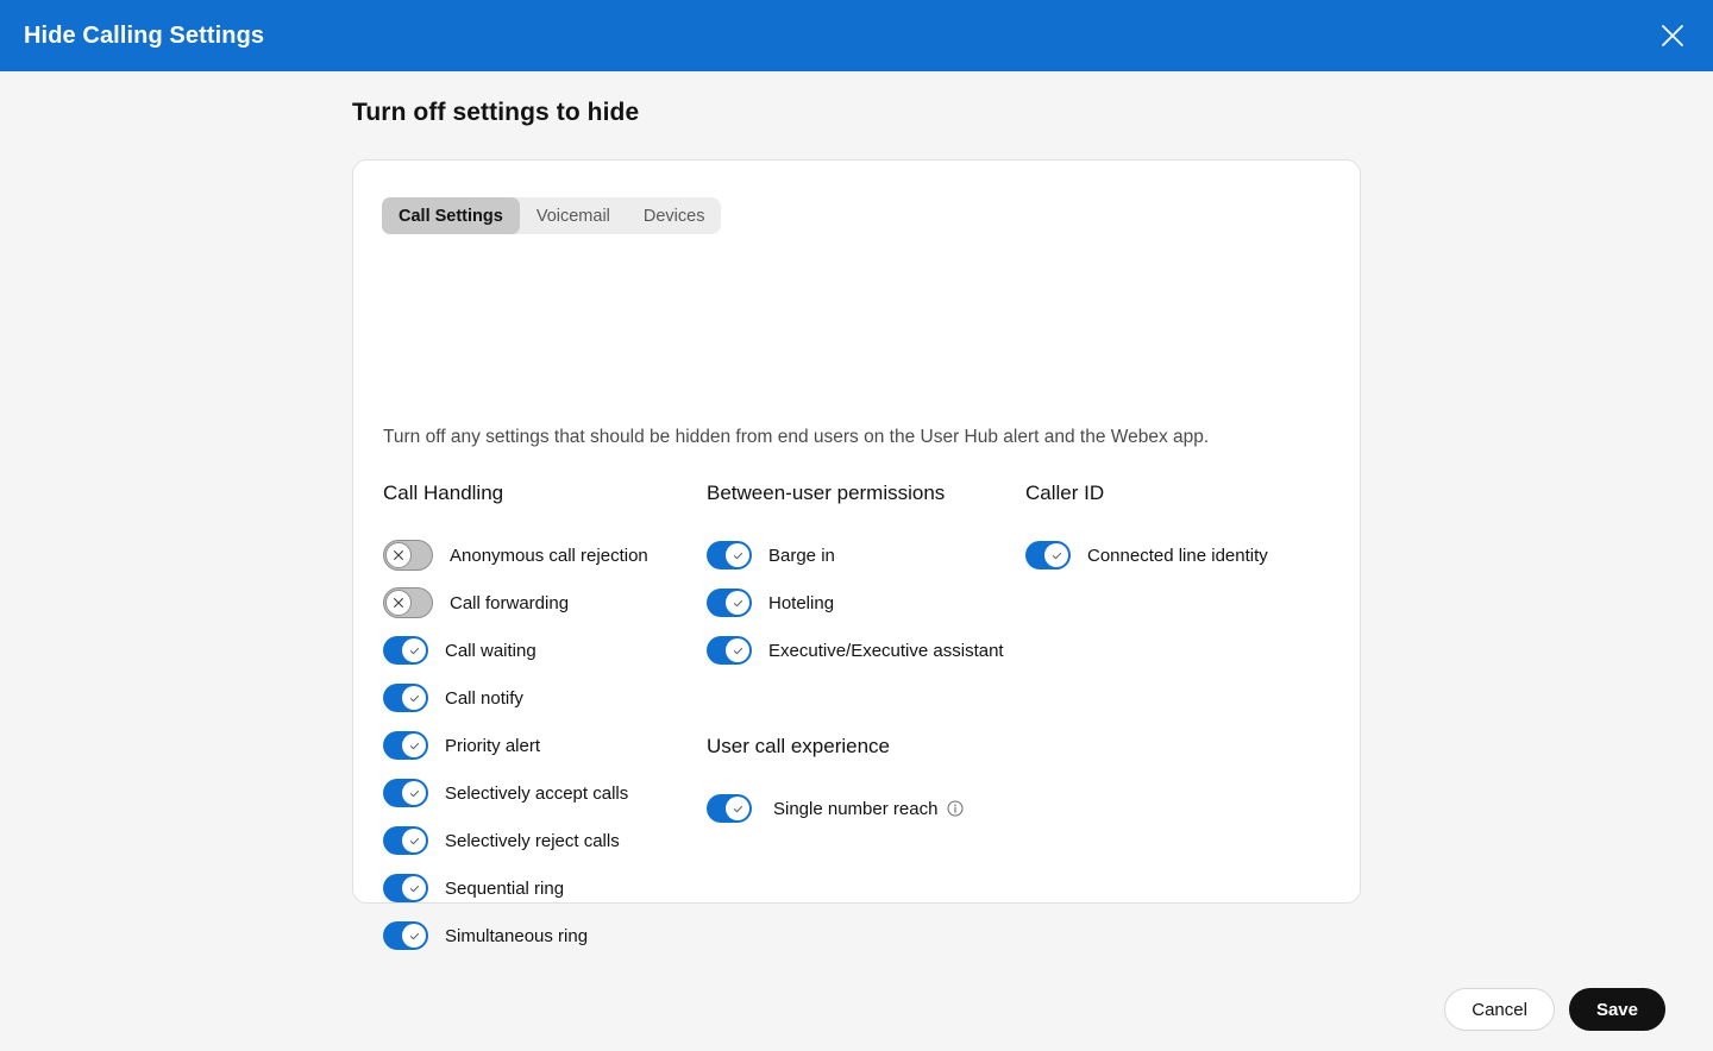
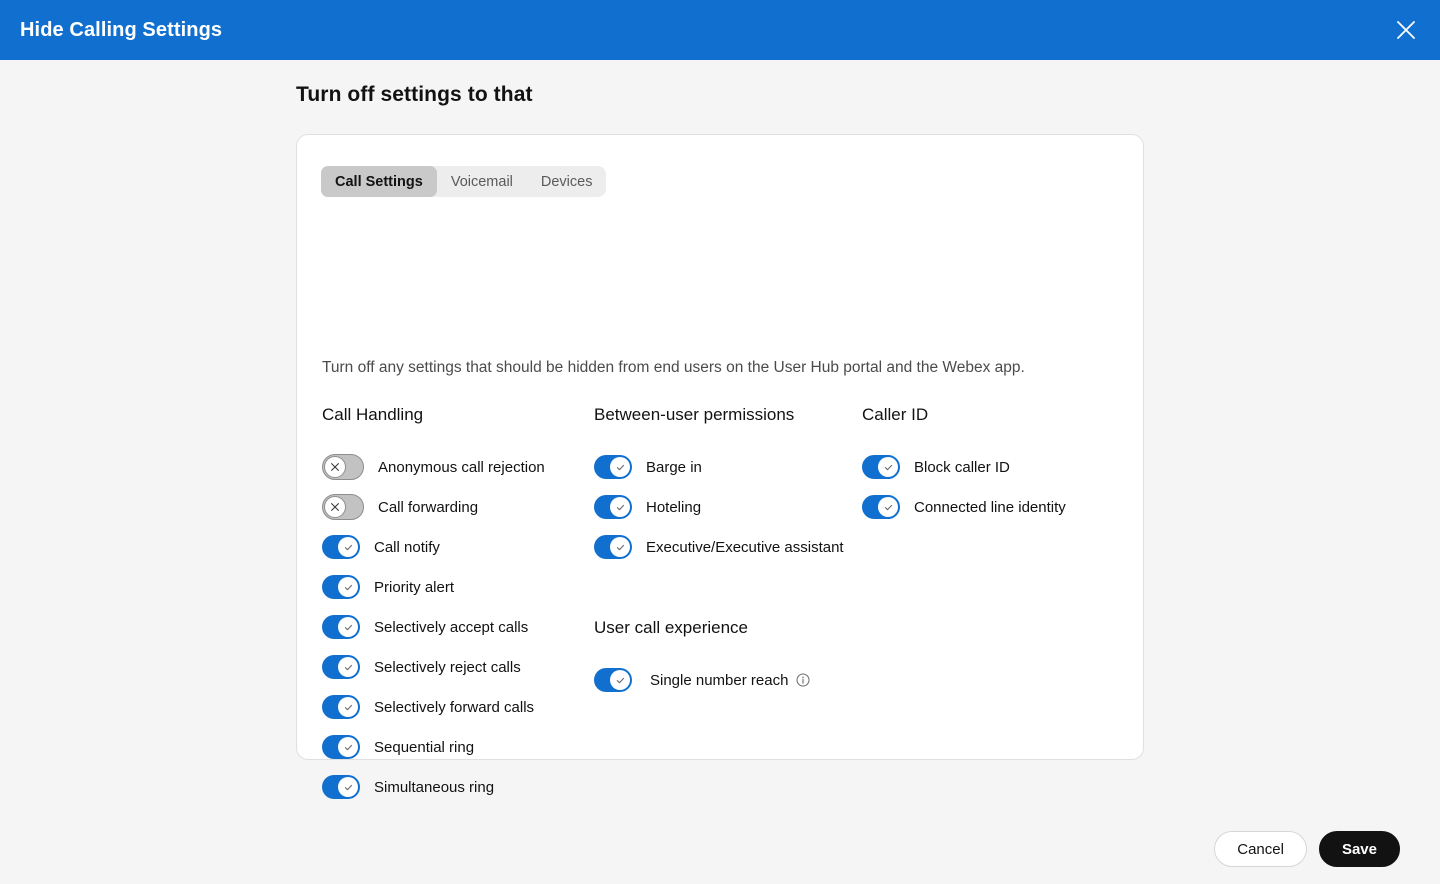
  Hide Calling Settings
- Turn off settings to hide
+ Turn off settings to that
  Call Settings
  Voicemail
  Devices
- Turn off any settings that should be hidden from end users on the User Hub alert and the Webex app.
+ Turn off any settings that should be hidden from end users on the User Hub portal and the Webex app.
  Call Handling
  Anonymous call rejection
  Call forwarding
- Call waiting
  Call notify
  Priority alert
  Selectively accept calls
  Selectively reject calls
+ Selectively forward calls
  Sequential ring
  Simultaneous ring
  Between-user permissions
  Barge in
  Hoteling
  Executive/Executive assistant
  Caller ID
+ Block caller ID
  Connected line identity
  User call experience
  Single number reach
  Cancel
  Save
